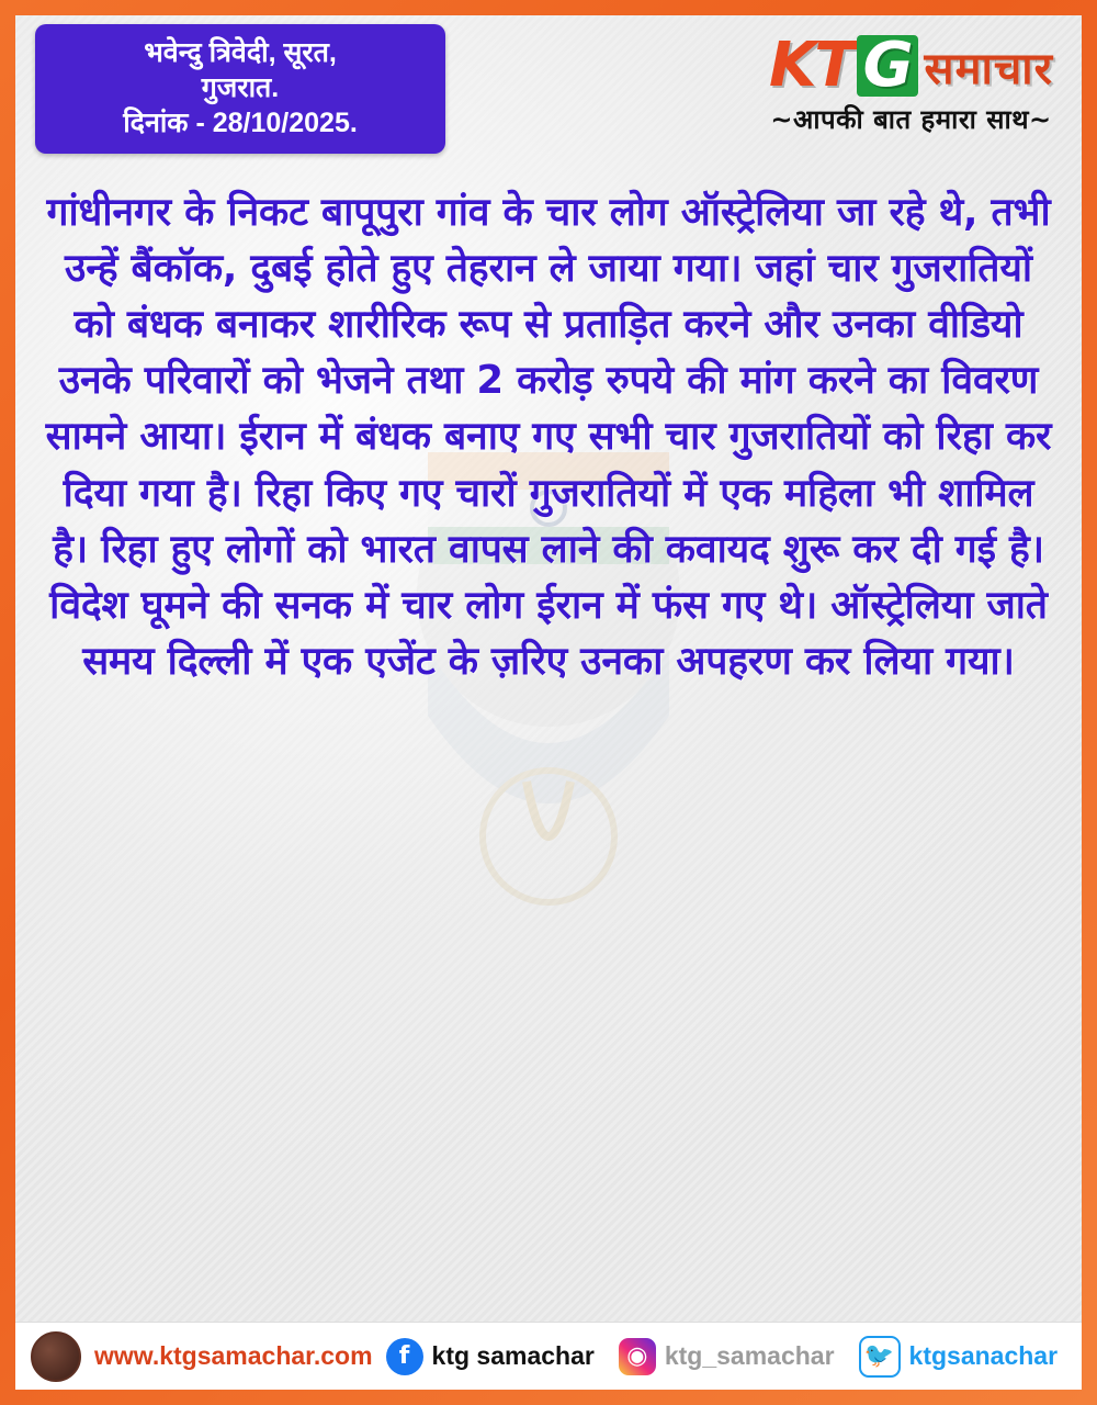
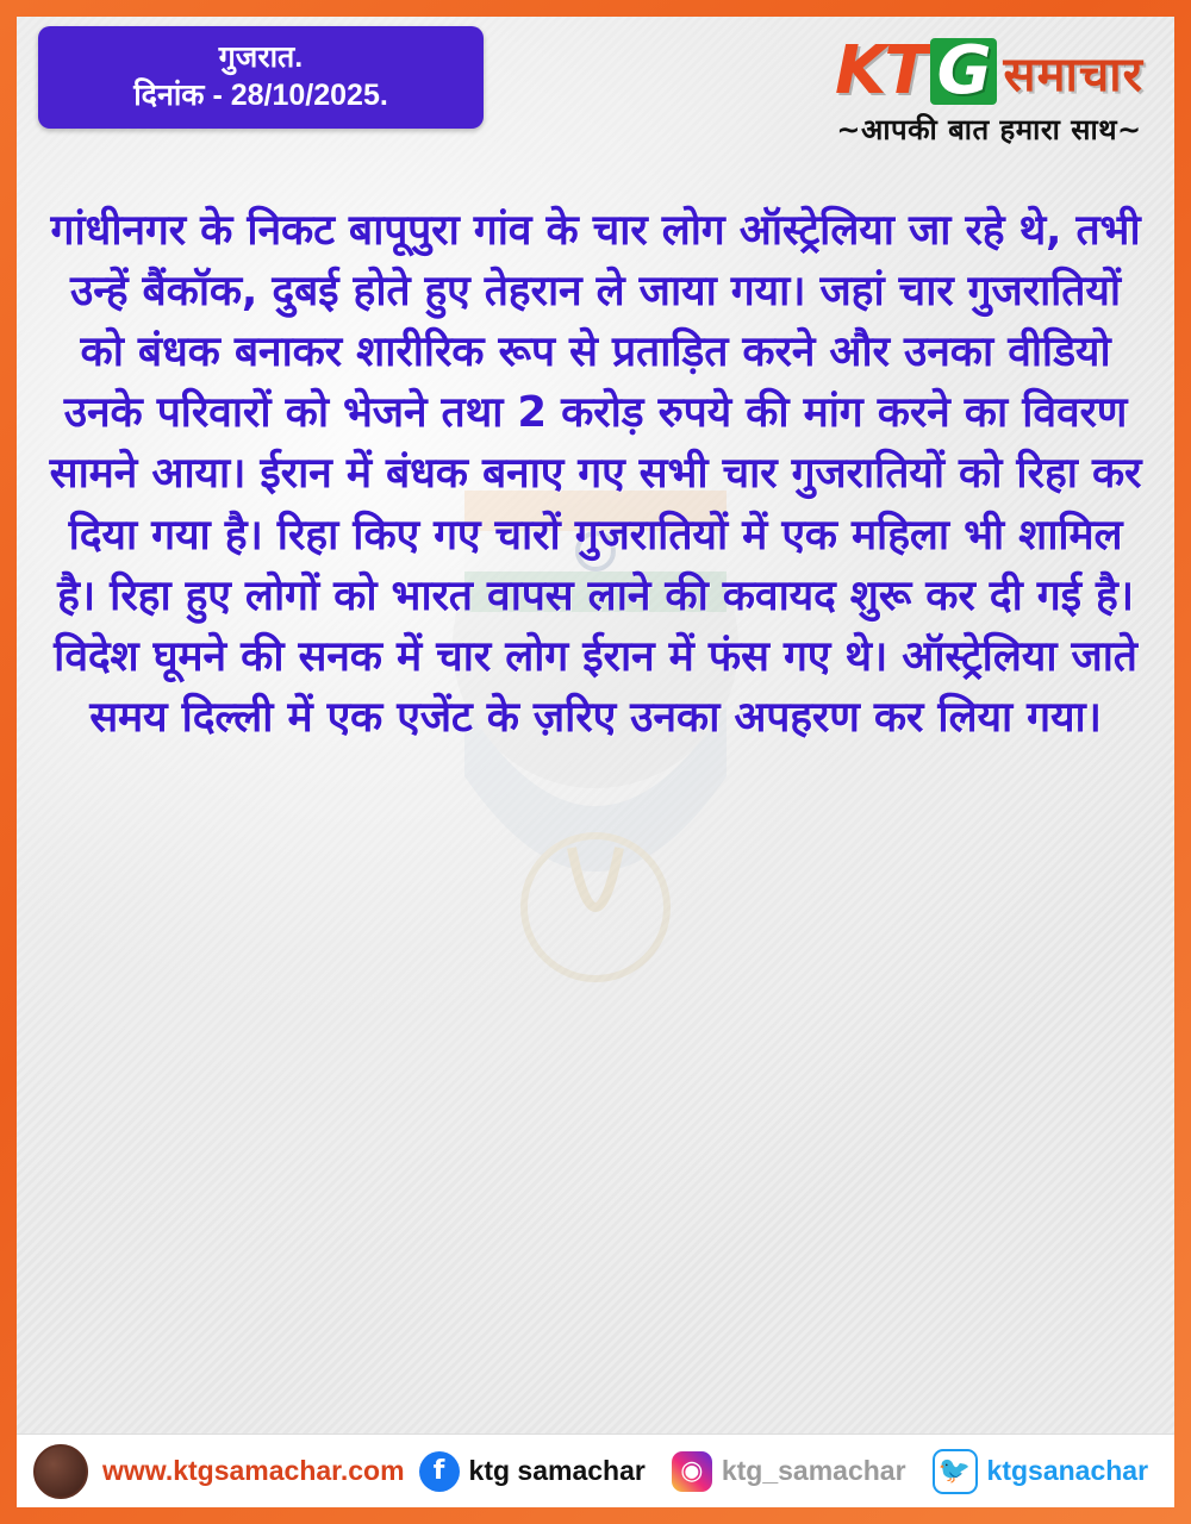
- भवेन्दु त्रिवेदी, सूरत,
  गुजरात.
  दिनांक - 28/10/2025.
  KT G
  समाचार
  ~आपकी बात हमारा साथ~
  गांधीनगर के निकट बापूपुरा गांव के चार लोग ऑस्ट्रेलिया जा रहे थे, तभी उन्हें बैंकॉक, दुबई होते हुए तेहरान ले जाया गया। जहां चार गुजरातियों को बंधक बनाकर शारीरिक रूप से प्रताड़ित करने और उनका वीडियो उनके परिवारों को भेजने तथा 2 करोड़ रुपये की मांग करने का विवरण सामने आया। ईरान में बंधक बनाए गए सभी चार गुजरातियों को रिहा कर दिया गया है। रिहा किए गए चारों गुजरातियों में एक महिला भी शामिल है। रिहा हुए लोगों को भारत वापस लाने की कवायद शुरू कर दी गई है। विदेश घूमने की सनक में चार लोग ईरान में फंस गए थे। ऑस्ट्रेलिया जाते समय दिल्ली में एक एजेंट के ज़रिए उनका अपहरण कर लिया गया।
  www.ktgsamachar.com
  f
  ktg samachar
  ◉
  ktg_samachar
  🐦
  ktgsanachar
